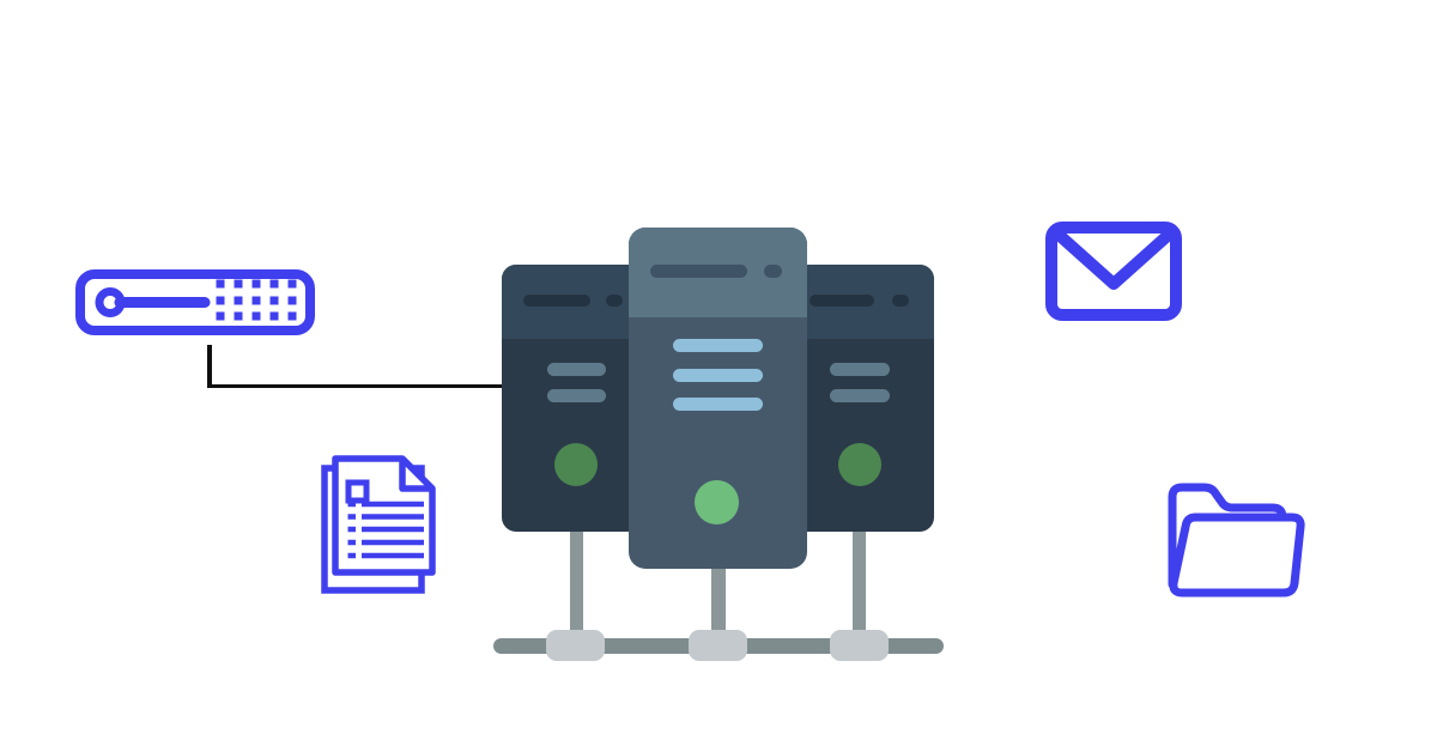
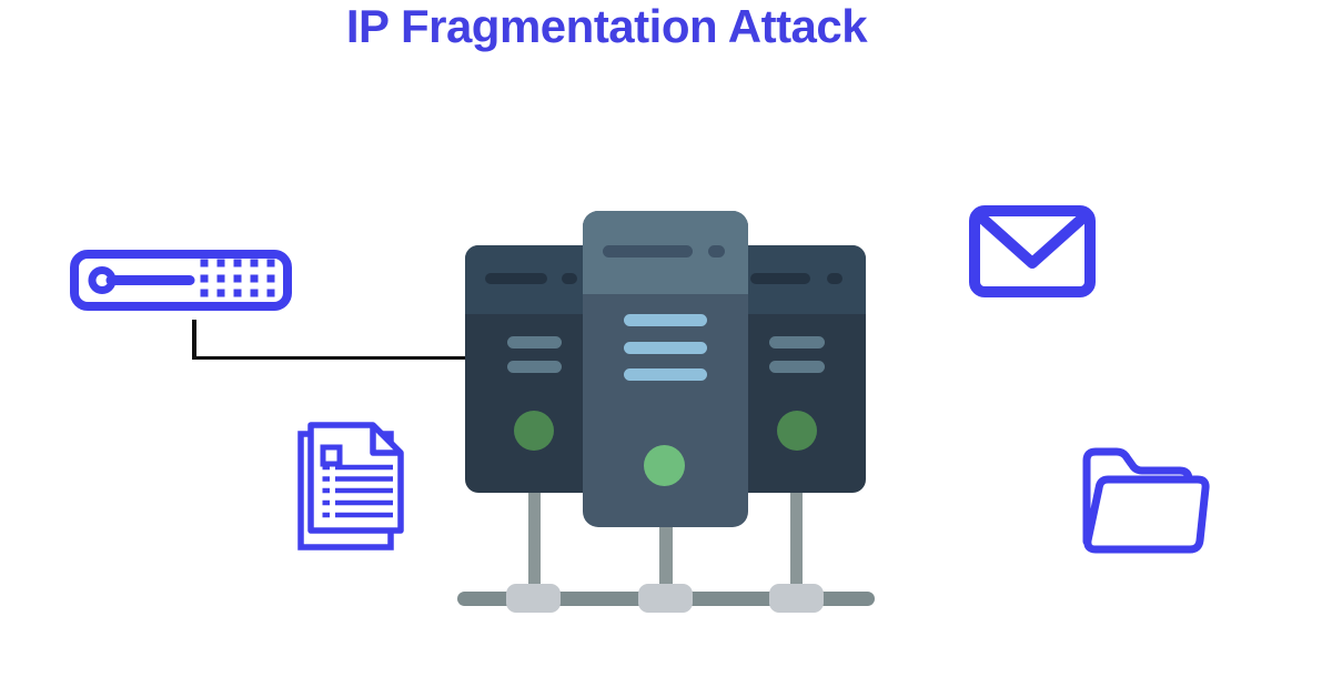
+ IP Fragmentation Attack
